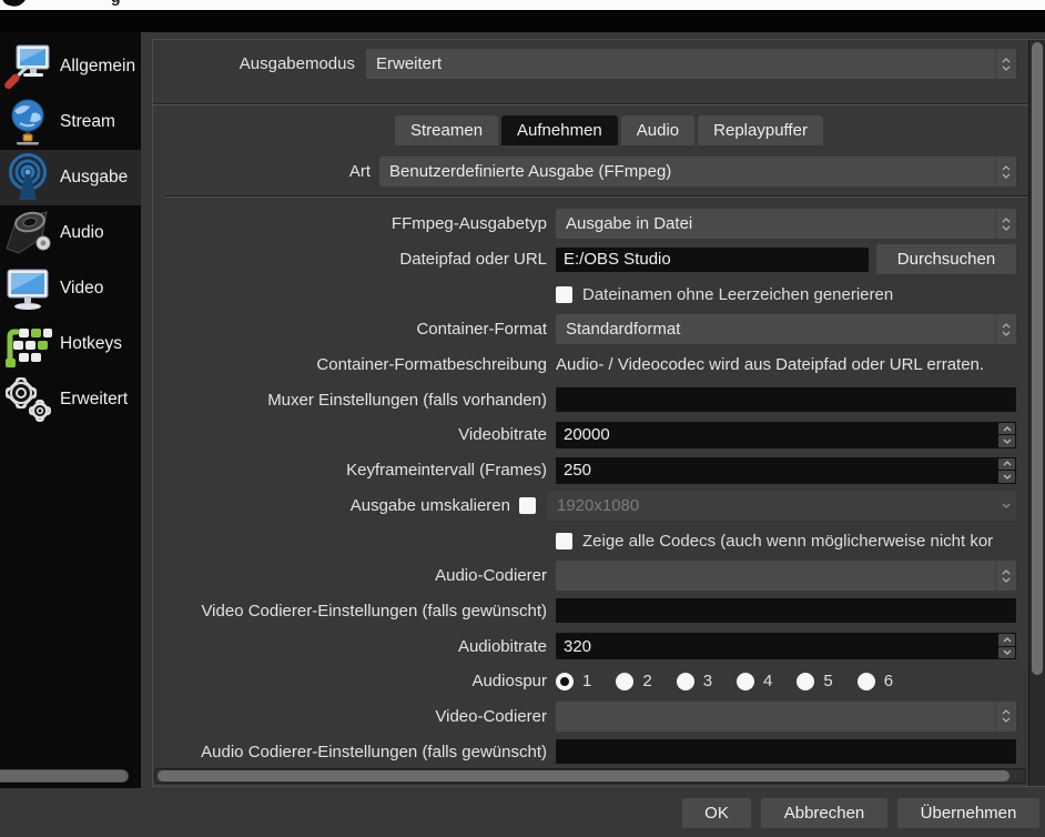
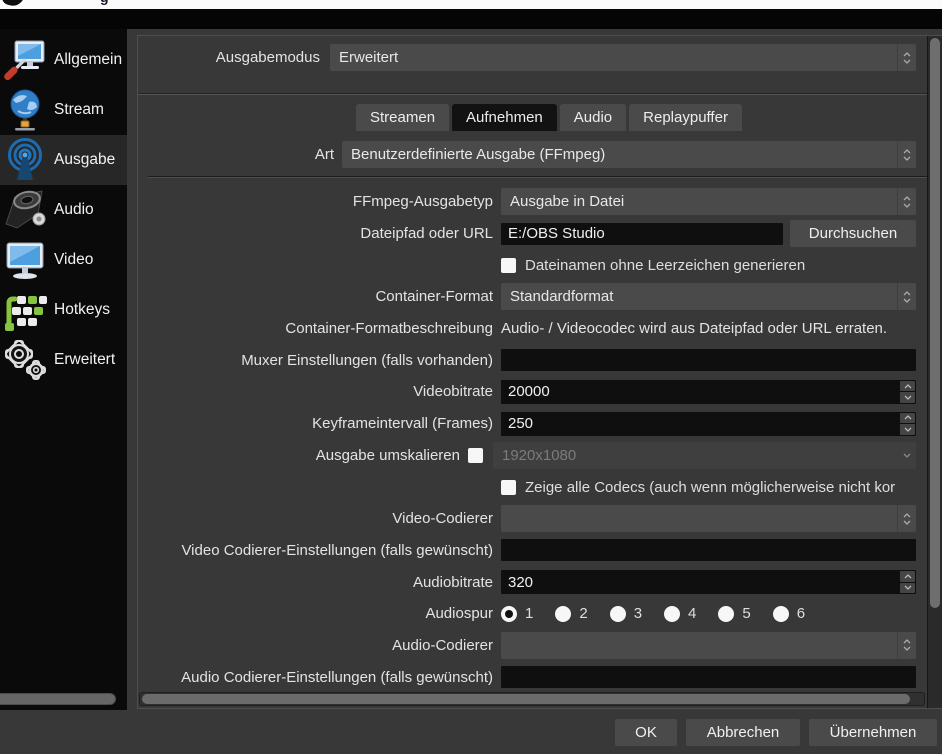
  Allgemein
  Stream
  Ausgabe
  Audio
  Video
  Hotkeys
  Erweitert
  Ausgabemodus
  Erweitert
  Streamen
  Aufnehmen
  Audio
  Replaypuffer
  Art
  Benutzerdefinierte Ausgabe (FFmpeg)
  FFmpeg-Ausgabetyp
  Ausgabe in Datei
  Dateipfad oder URL
  E:/OBS Studio
  Durchsuchen
  Dateinamen ohne Leerzeichen generieren
  Container-Format
  Standardformat
  Container-Formatbeschreibung
  Audio- / Videocodec wird aus Dateipfad oder URL erraten.
  Muxer Einstellungen (falls vorhanden)
  Videobitrate
  20000
  Keyframeintervall (Frames)
  250
  Ausgabe umskalieren
  1920x1080
  Zeige alle Codecs (auch wenn möglicherweise nicht kor
- Audio-Codierer
+ Video-Codierer
  Video Codierer-Einstellungen (falls gewünscht)
  Audiobitrate
  320
  Audiospur
  1
  2
  3
  4
  5
  6
- Video-Codierer
+ Audio-Codierer
  Audio Codierer-Einstellungen (falls gewünscht)
  OK
  Abbrechen
  Übernehmen
